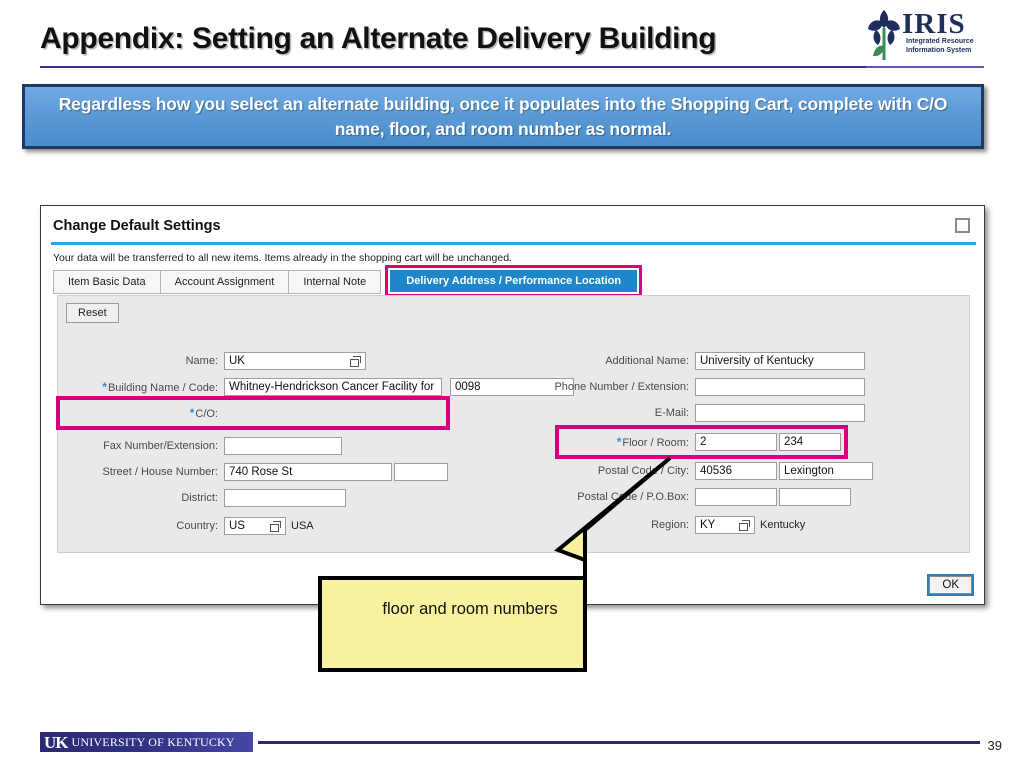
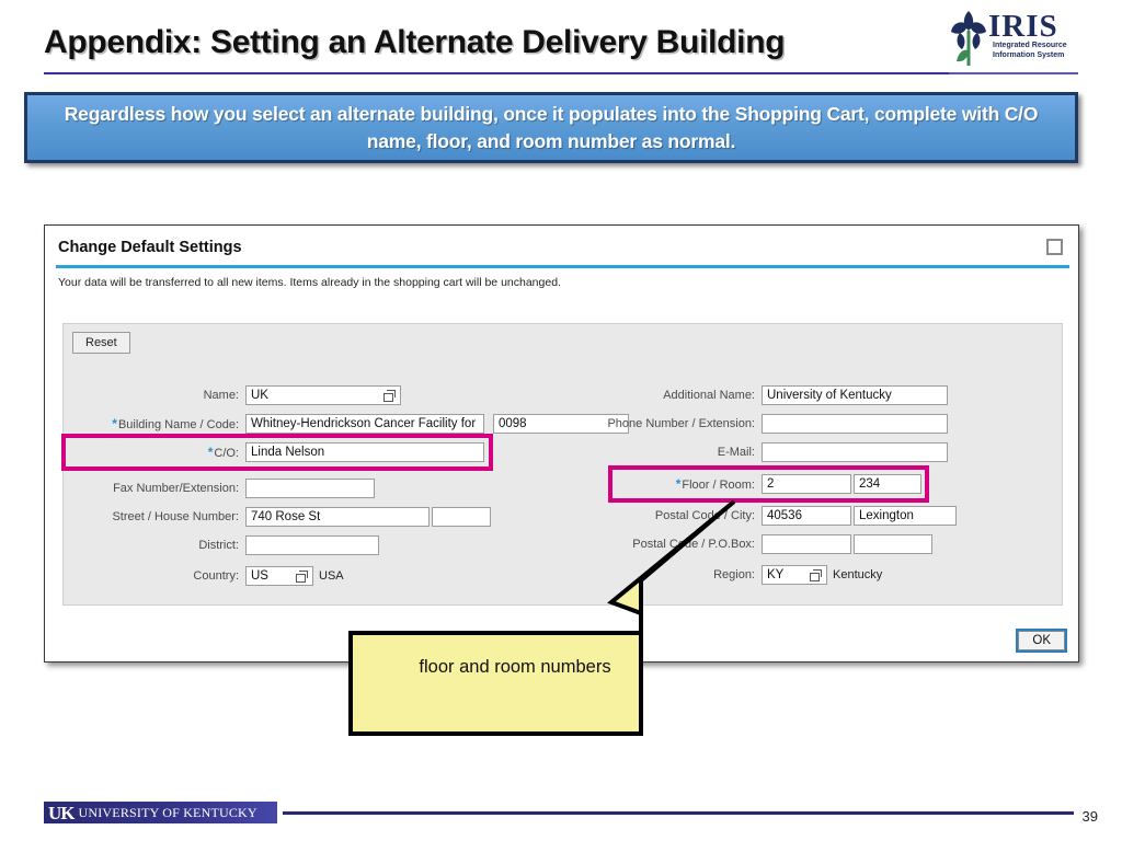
  Appendix: Setting an Alternate Delivery Building
  IRIS
  Regardless how you select an alternate building, once it populates into the Shopping Cart, complete with C/O name, floor, and room number as normal.
  Change Default Settings
  Your data will be transferred to all new items. Items already in the shopping cart will be unchanged.
- Item Basic Data
- Account Assignment
- Internal Note
- Delivery Address / Performance Location
  Reset
  Name:
  UK
  *Building Name / Code:
  Whitney-Hendrickson Cancer Facility for
  0098
  *C/O:
+ Linda Nelson
  Fax Number/Extension:
  Street / House Number:
  740 Rose St
  District:
  Country:
  US
  USA
  Additional Name:
  University of Kentucky
  Phone Number / Extension:
  E-Mail:
  *Floor / Room:
  2
  234
  Postal Cod / City:
  40536
  Lexington
  Postal Cde / P.O.Box:
  Region:
  KY
  Kentucky
  OK
  floor and room numbers
  UK
  UNIVERSITY OF KENTUCKY
  39
